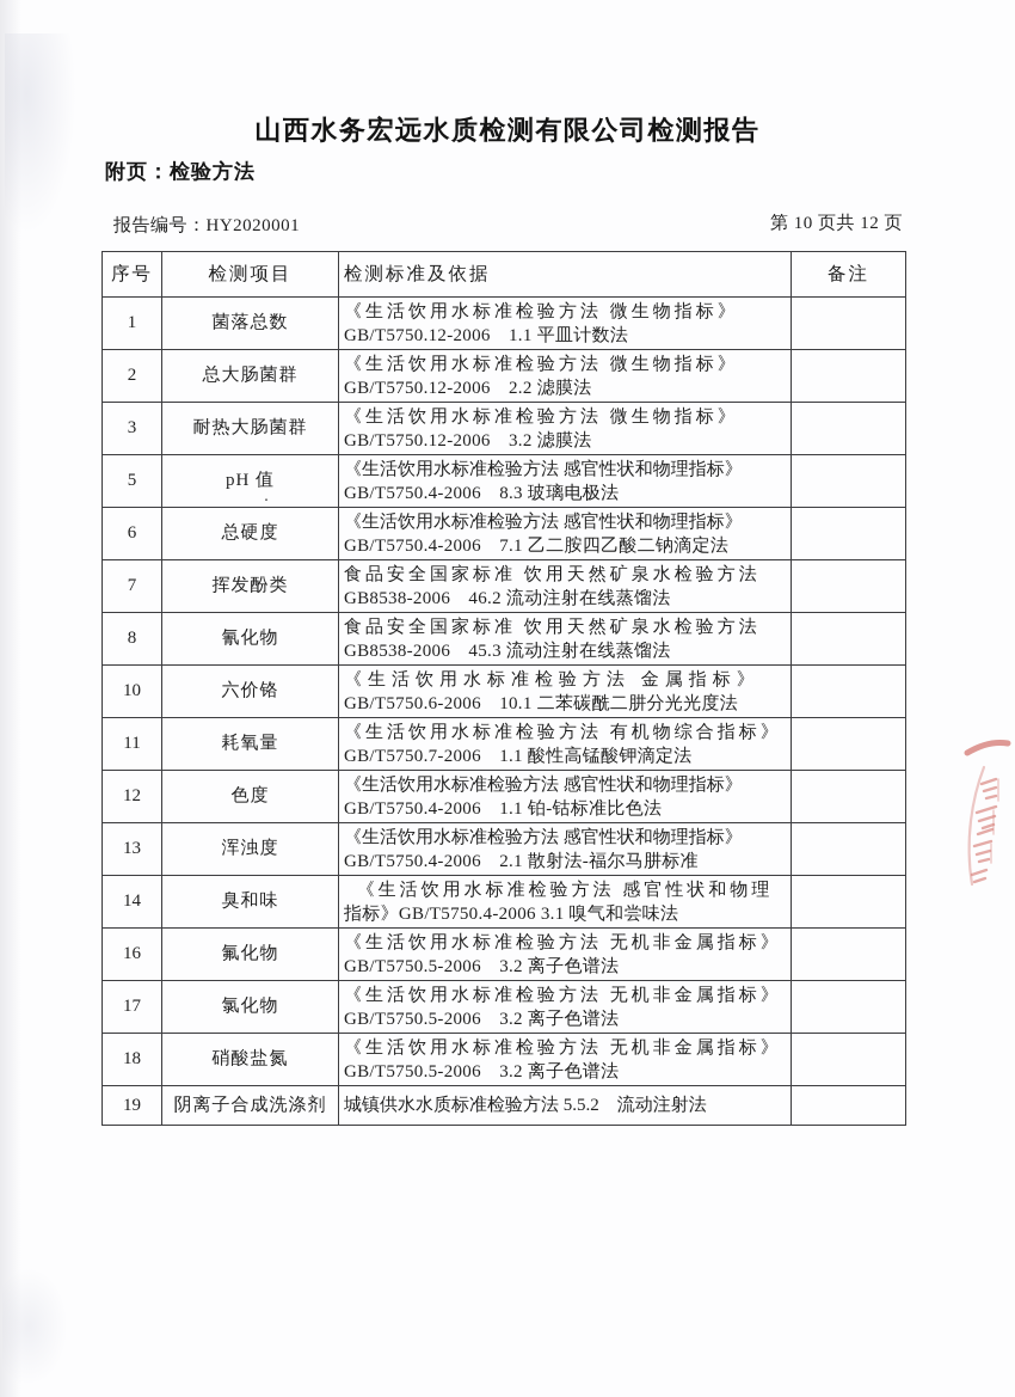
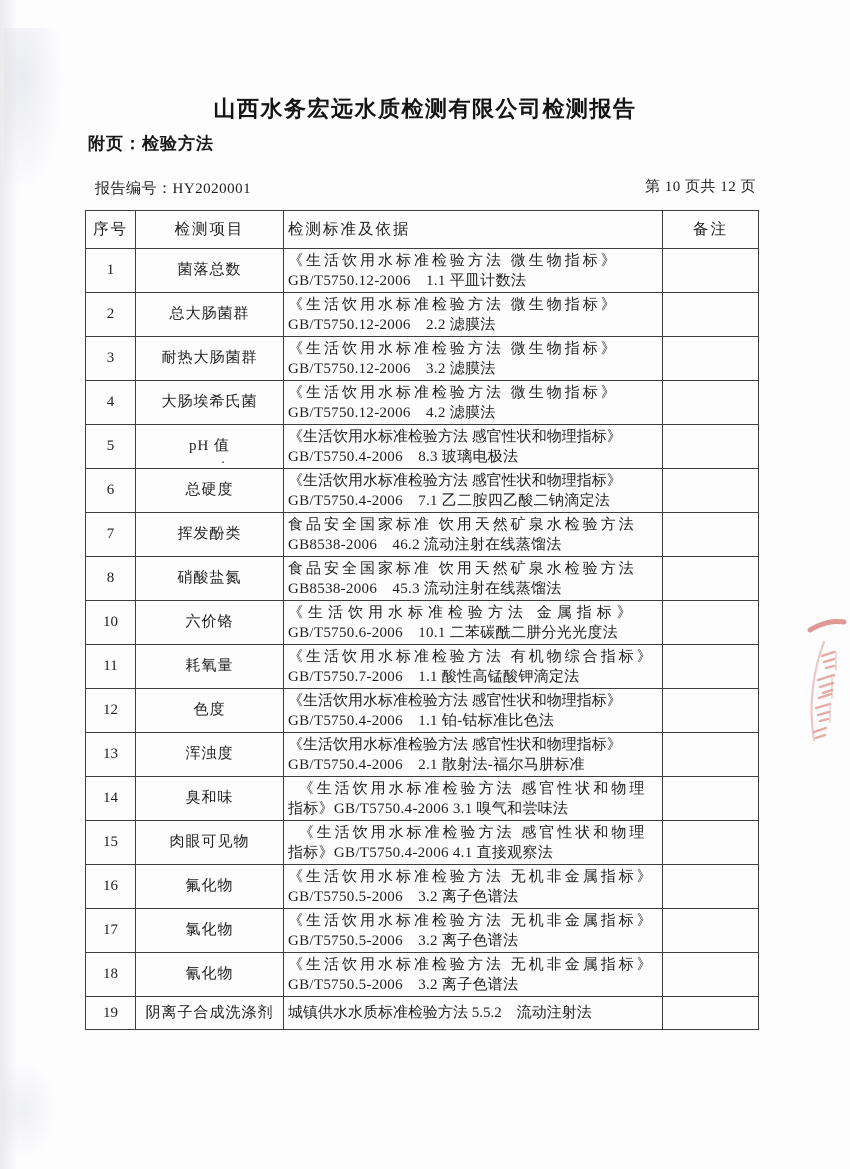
  山西水务宏远水质检测有限公司检测报告
  附页：检验方法
  报告编号：HY2020001
  第 10 页共 12 页
  序号	检测项目	检测标准及依据	备注
  1	菌落总数	《生活饮用水标准检验方法 微生物指标》GB/T5750.12-2006 1.1 平皿计数法
  2	总大肠菌群	《生活饮用水标准检验方法 微生物指标》GB/T5750.12-2006 2.2 滤膜法
  3	耐热大肠菌群	《生活饮用水标准检验方法 微生物指标》GB/T5750.12-2006 3.2 滤膜法
+ 4	大肠埃希氏菌	《生活饮用水标准检验方法 微生物指标》GB/T5750.12-2006 4.2 滤膜法
  5	pH 值.	《生活饮用水标准检验方法 感官性状和物理指标》GB/T5750.4-2006 8.3 玻璃电极法
  6	总硬度	《生活饮用水标准检验方法 感官性状和物理指标》GB/T5750.4-2006 7.1 乙二胺四乙酸二钠滴定法
  7	挥发酚类	食品安全国家标准 饮用天然矿泉水检验方法GB8538-2006 46.2 流动注射在线蒸馏法
- 8	氰化物	食品安全国家标准 饮用天然矿泉水检验方法GB8538-2006 45.3 流动注射在线蒸馏法
+ 8	硝酸盐氮	食品安全国家标准 饮用天然矿泉水检验方法GB8538-2006 45.3 流动注射在线蒸馏法
  10	六价铬	《生活饮用水标准检验方法 金属指标》GB/T5750.6-2006 10.1 二苯碳酰二肼分光光度法
  11	耗氧量	《生活饮用水标准检验方法 有机物综合指标》GB/T5750.7-2006 1.1 酸性高锰酸钾滴定法
  12	色度	《生活饮用水标准检验方法 感官性状和物理指标》GB/T5750.4-2006 1.1 铂-钴标准比色法
  13	浑浊度	《生活饮用水标准检验方法 感官性状和物理指标》GB/T5750.4-2006 2.1 散射法-福尔马肼标准
  14	臭和味	《生活饮用水标准检验方法 感官性状和物理指标》GB/T5750.4-2006 3.1 嗅气和尝味法
+ 15	肉眼可见物	《生活饮用水标准检验方法 感官性状和物理指标》GB/T5750.4-2006 4.1 直接观察法
  16	氟化物	《生活饮用水标准检验方法 无机非金属指标》GB/T5750.5-2006 3.2 离子色谱法
  17	氯化物	《生活饮用水标准检验方法 无机非金属指标》GB/T5750.5-2006 3.2 离子色谱法
- 18	硝酸盐氮	《生活饮用水标准检验方法 无机非金属指标》GB/T5750.5-2006 3.2 离子色谱法
+ 18	氰化物	《生活饮用水标准检验方法 无机非金属指标》GB/T5750.5-2006 3.2 离子色谱法
  19	阴离子合成洗涤剂	城镇供水水质标准检验方法 5.5.2 流动注射法
